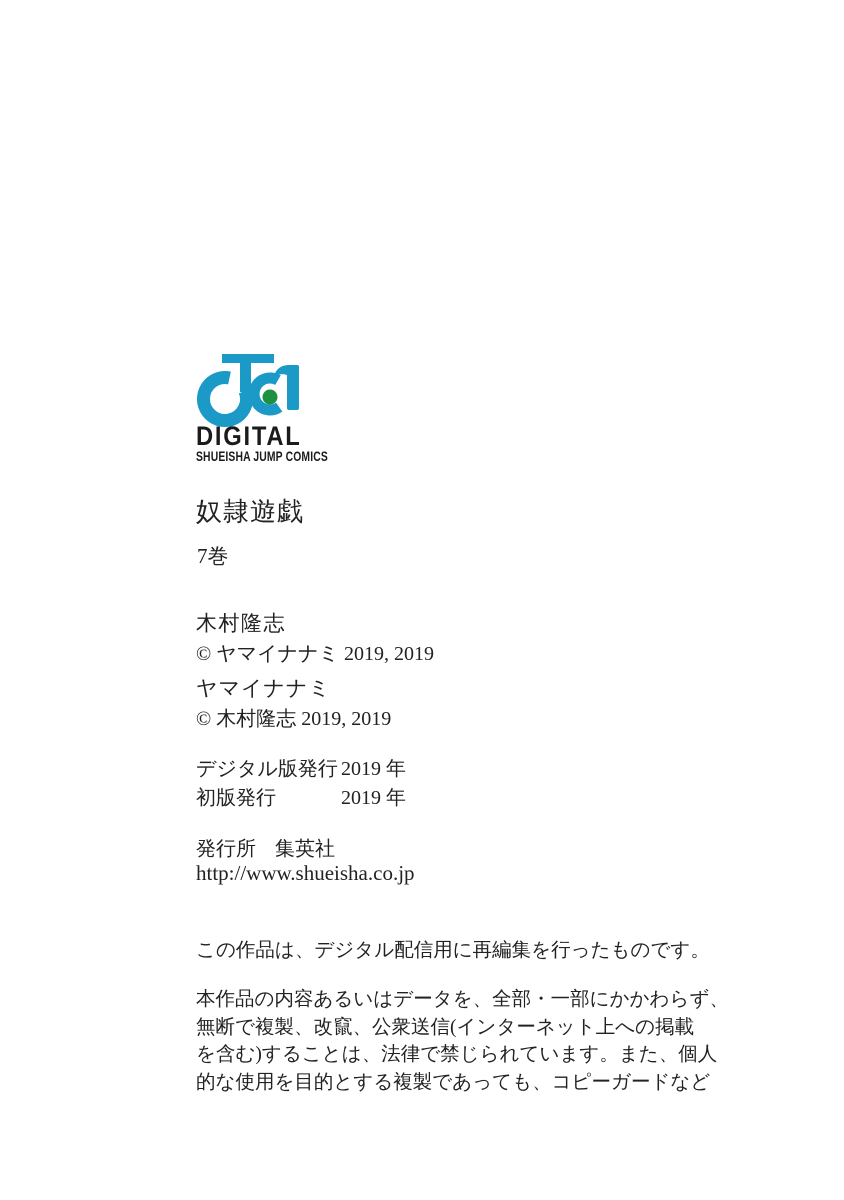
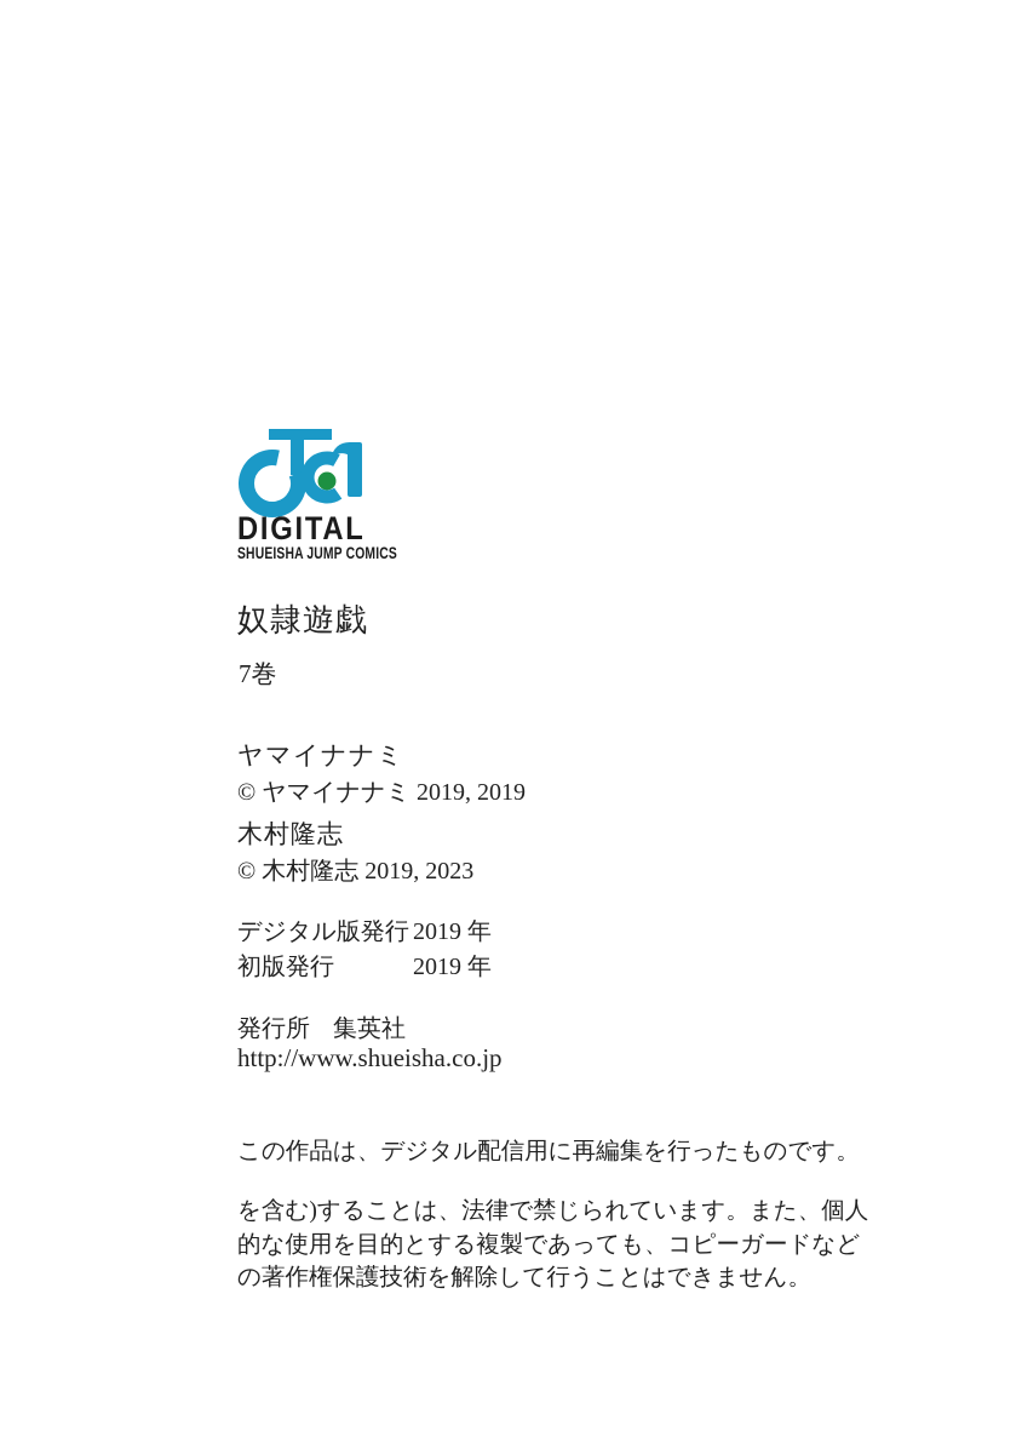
  DIGITAL
  SHUEISHA JUMP COMICS
  奴隷遊戯
  7巻
- 木村隆志
+ ヤマイナナミ
  © ヤマイナナミ 2019, 2019
- ヤマイナナミ
+ 木村隆志
- © 木村隆志 2019, 2019
+ © 木村隆志 2019, 2023
  デジタル版発行
  2019 年
  初版発行
  2019 年
  発行所 集英社
  http://www.shueisha.co.jp
  この作品は、デジタル配信用に再編集を行ったものです。
- 本作品の内容あるいはデータを、全部・一部にかかわらず、
- 無断で複製、改竄、公衆送信(インターネット上への掲載
  を含む)することは、法律で禁じられています。また、個人
  的な使用を目的とする複製であっても、コピーガードなど
+ の著作権保護技術を解除して行うことはできません。
